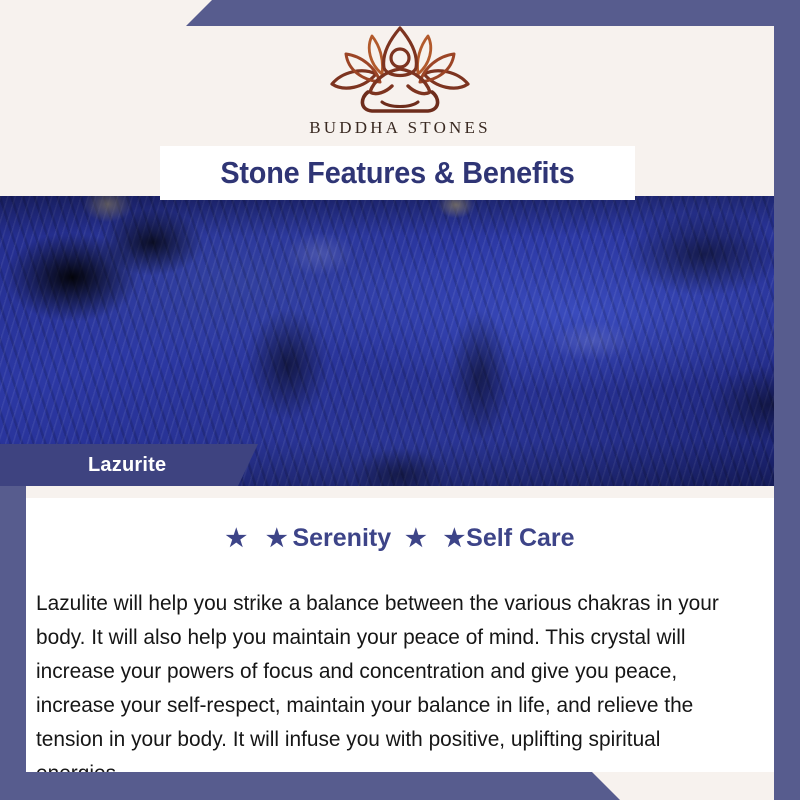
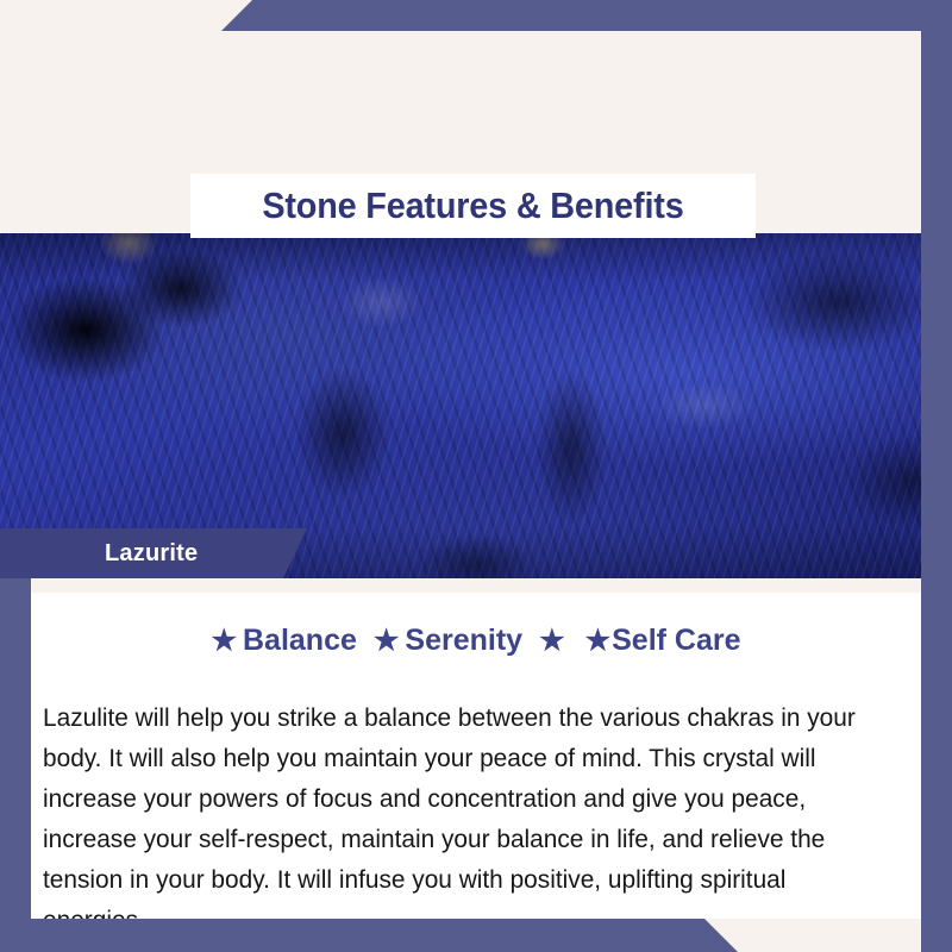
- BUDDHA STONES
  Stone Features & Benefits
  Lazurite
  ★
+ Balance
  ★
  Serenity
  ★
  ★
  Self Care
  Lazulite will help you strike a balance between the various chakras in your body. It will also help you maintain your peace of mind. This crystal will increase your powers of focus and concentration and give you peace, increase your self-respect, maintain your balance in life, and relieve the tension in your body. It will infuse you with positive, uplifting spiritual
